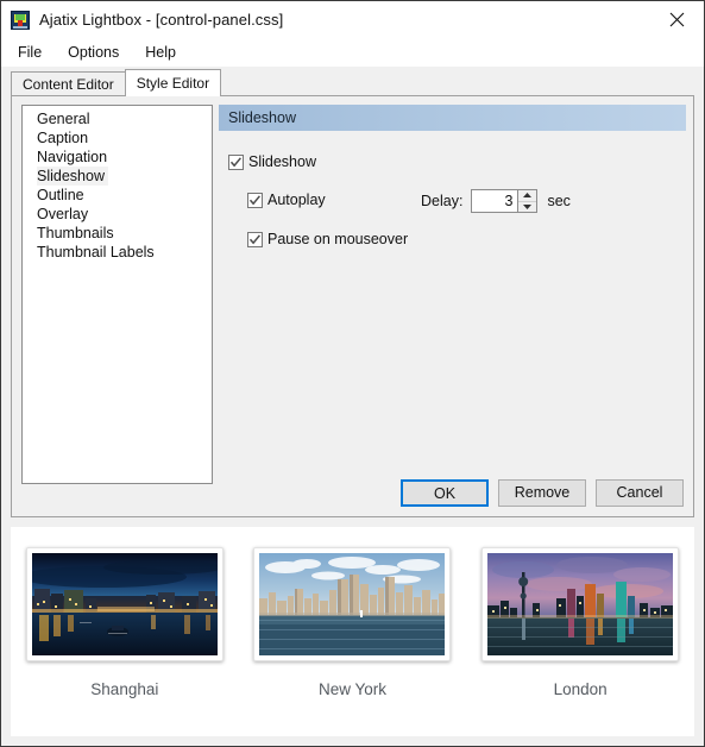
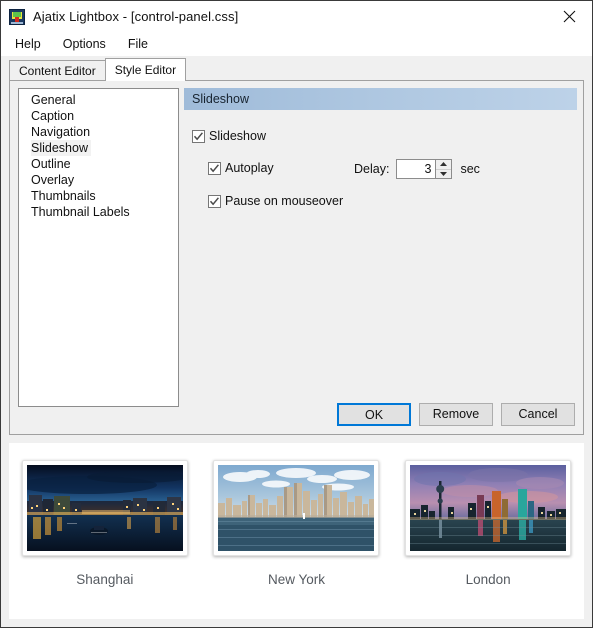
  Ajatix Lightbox - [control-panel.css]
- File
+ Help
  Options
- Help
+ File
  Content Editor
  Style Editor
  General
  Caption
  Navigation
  Slideshow
  Outline
  Overlay
  Thumbnails
  Thumbnail Labels
  Slideshow
  Slideshow
  Autoplay
  Pause on mouseover
  Delay:
  3
  sec
  OK
  Remove
  Cancel
  Shanghai
  New York
  London
